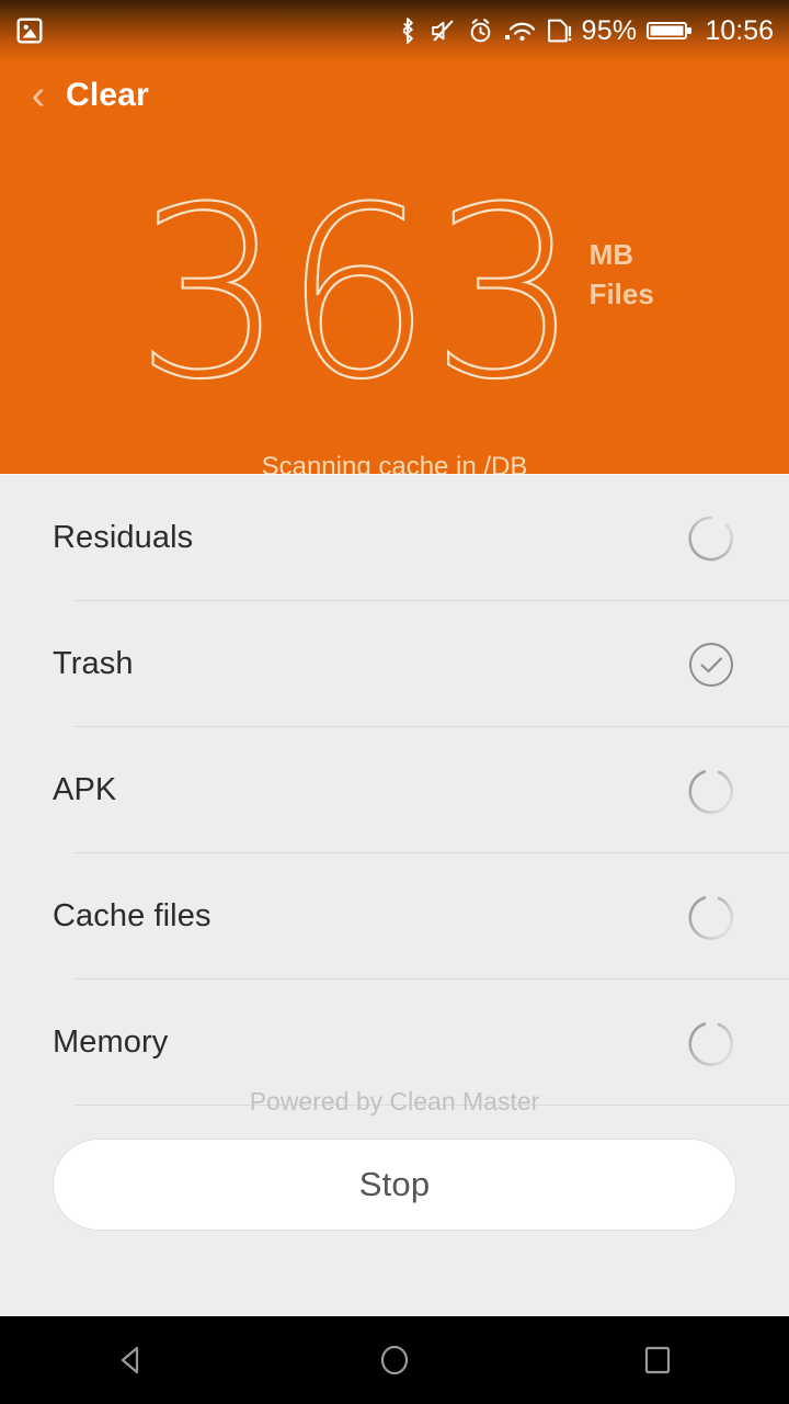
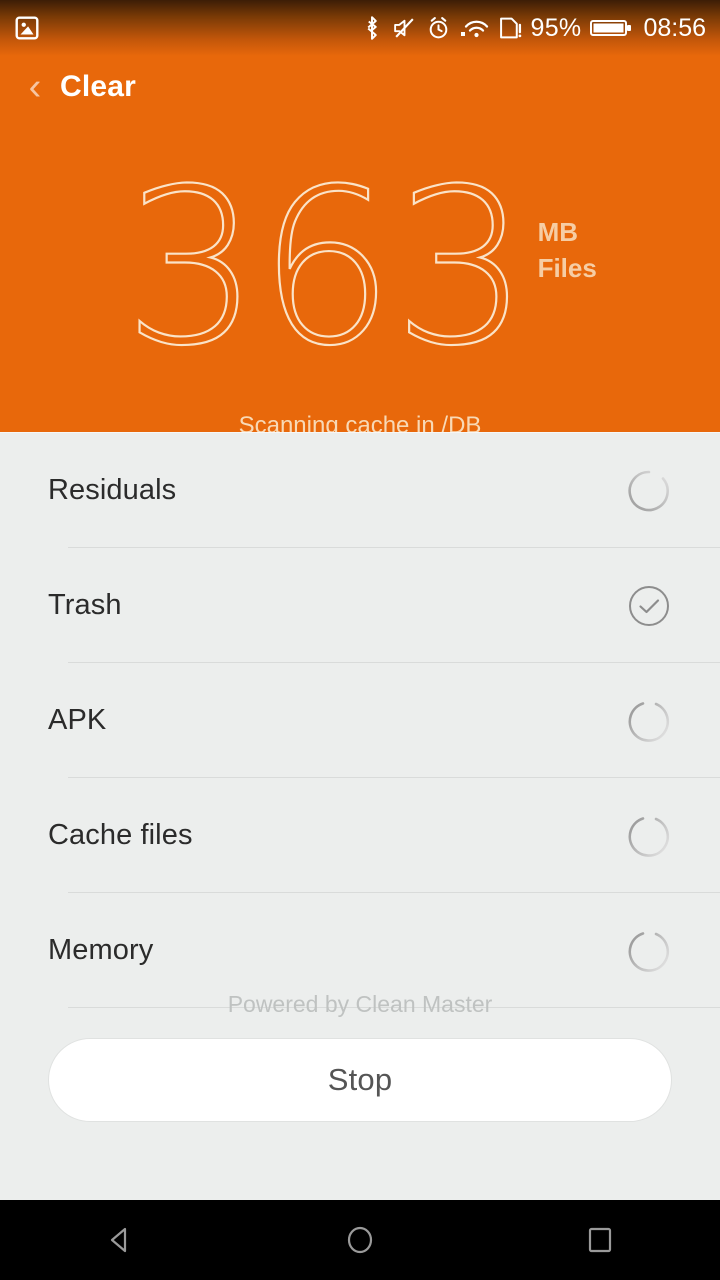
  95%
- 10:56
+ 08:56
  ‹
  Clear
  363
  MB
  Files
  Scanning cache in /DB
  Residuals
  Trash
  APK
  Cache files
  Memory
  Powered by Clean Master
  Stop
